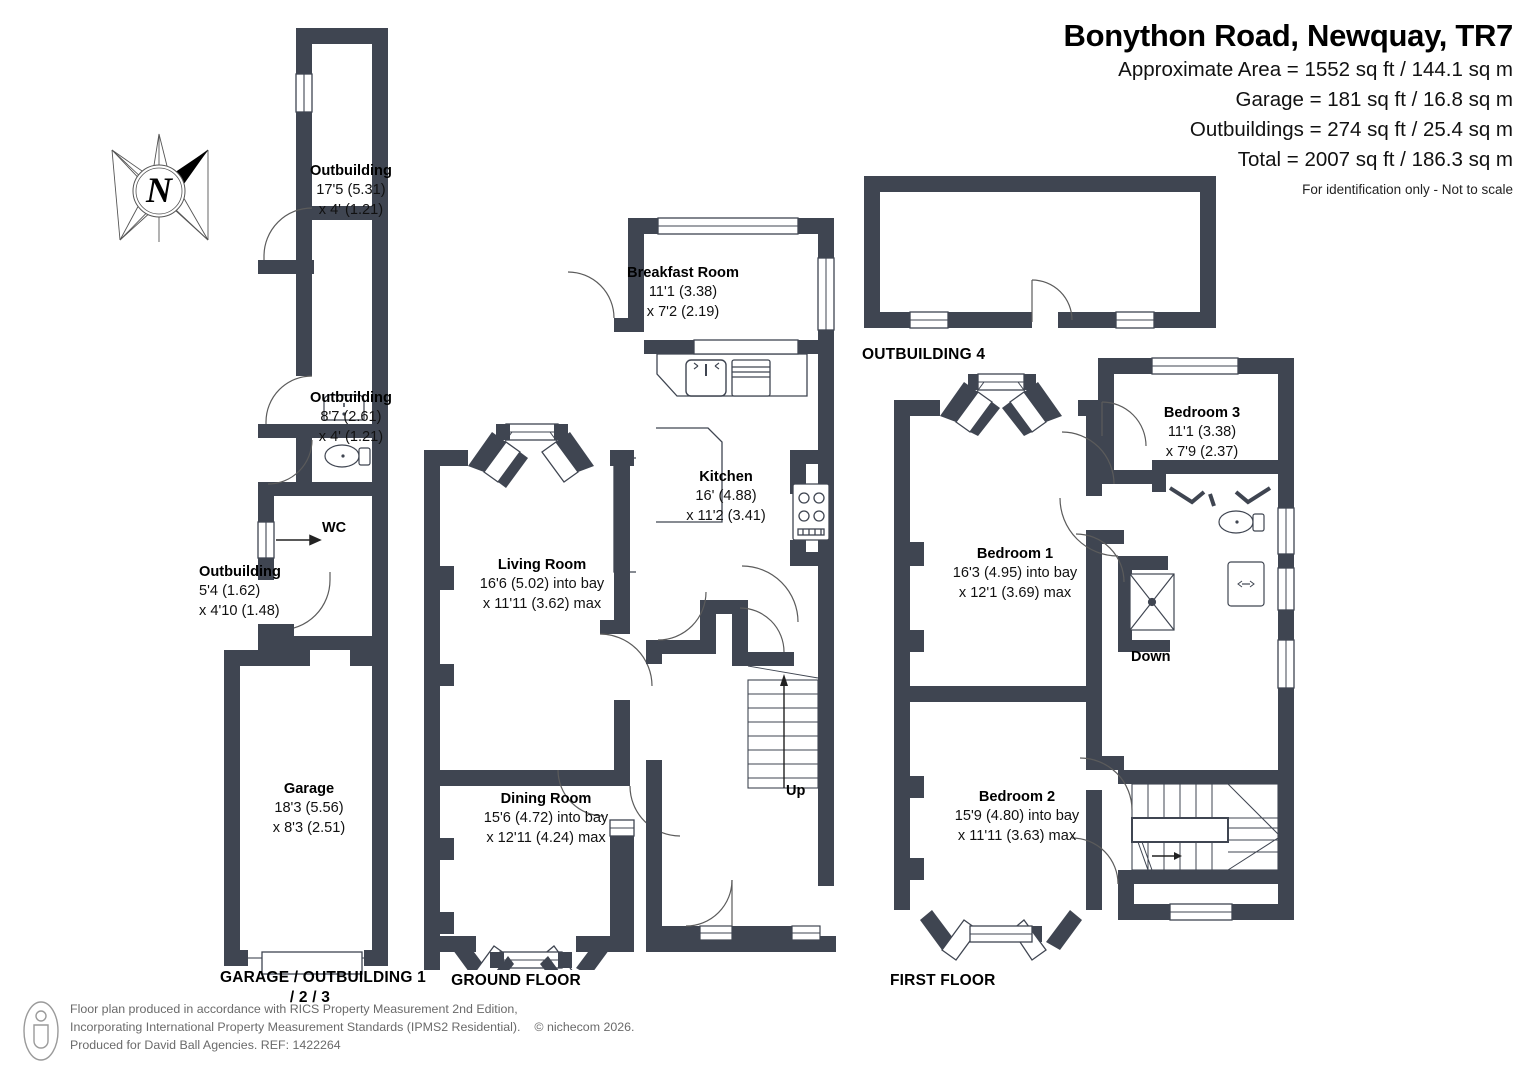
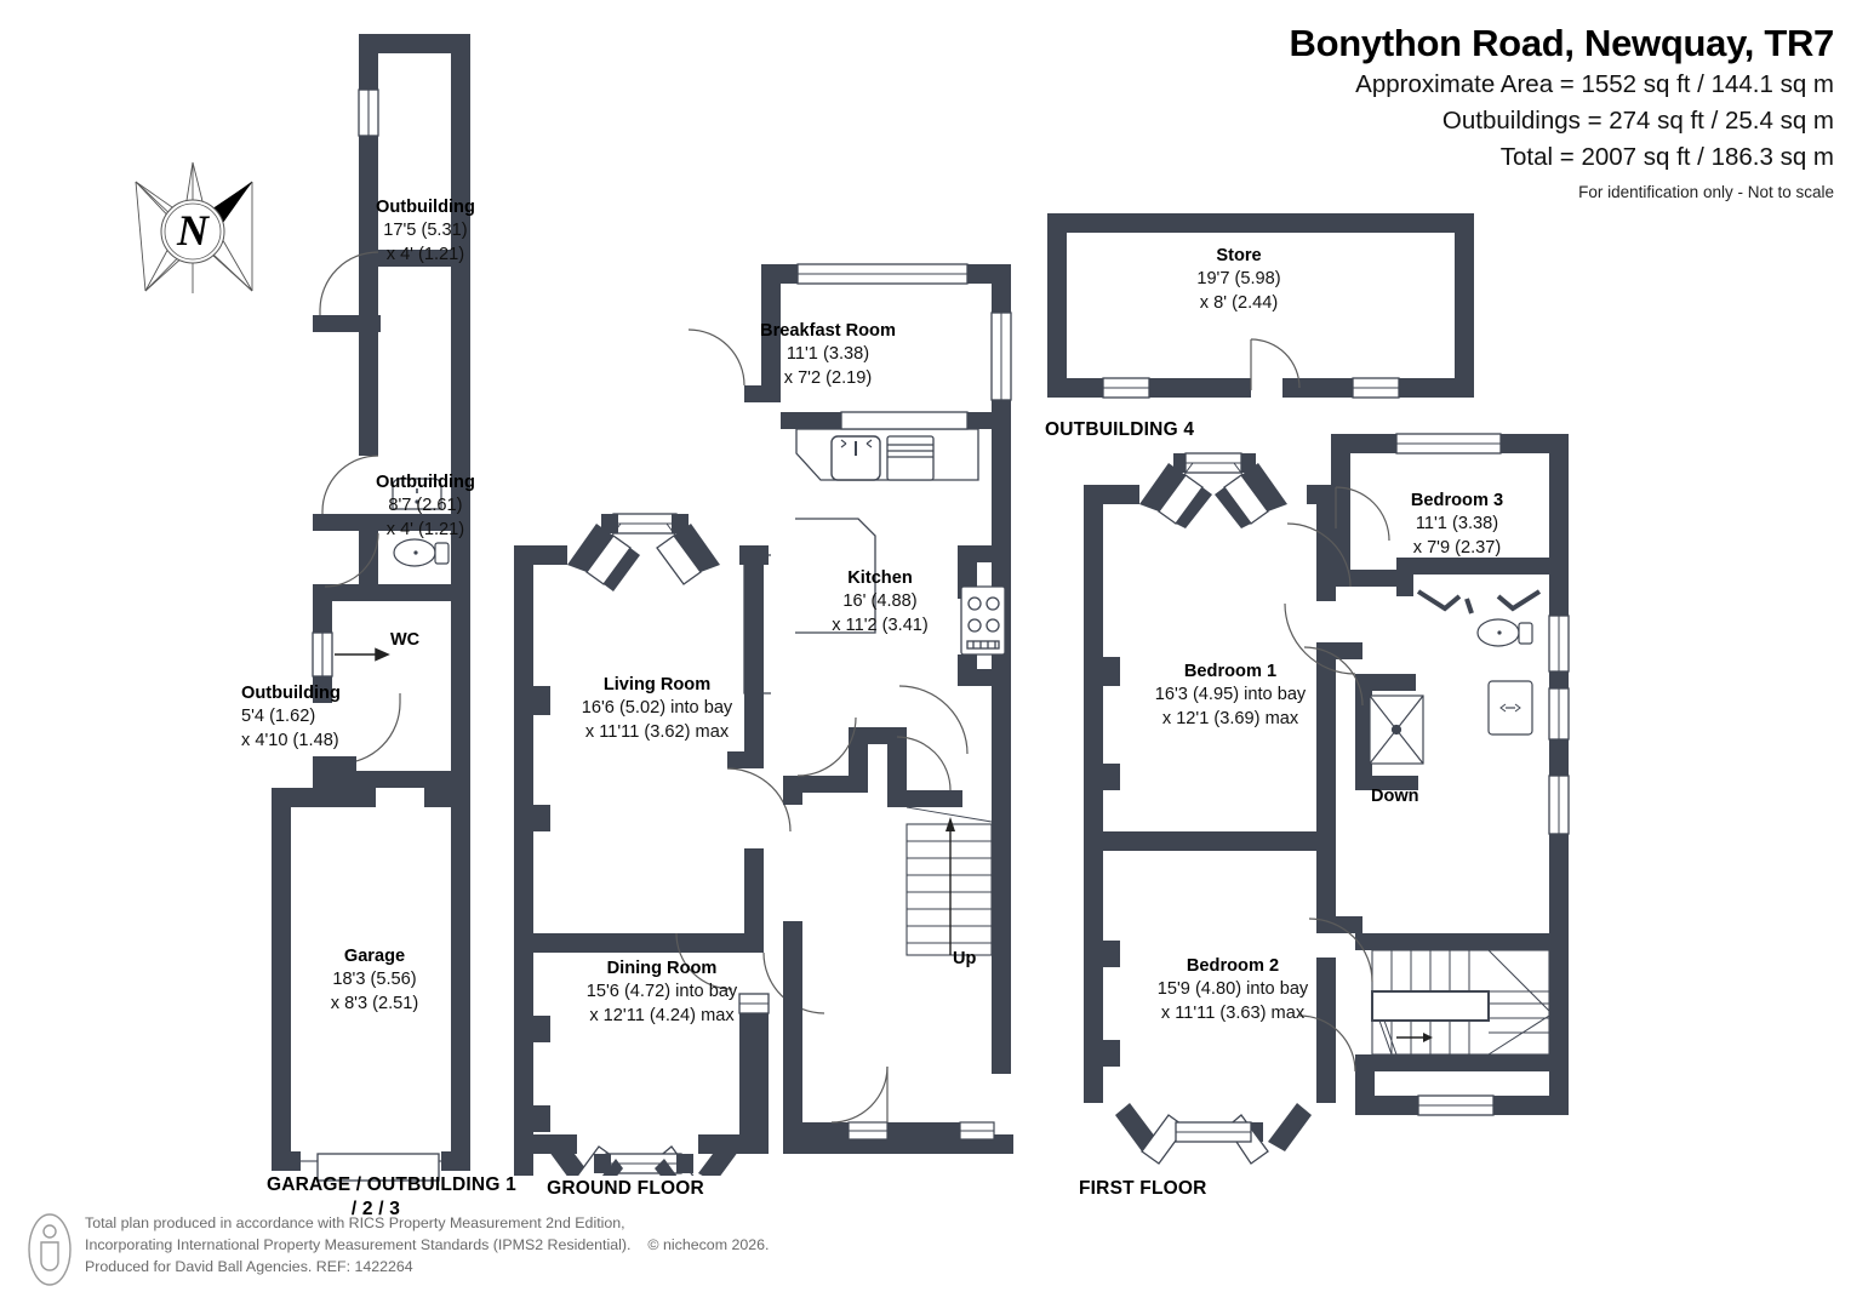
  Bonython Road, Newquay, TR7
  Approximate Area = 1552 sq ft / 144.1 sq m
- Garage = 181 sq ft / 16.8 sq m
  Outbuildings = 274 sq ft / 25.4 sq m
  Total = 2007 sq ft / 186.3 sq m
  For identification only - Not to scale
  N
  Outbuilding
  17'5 (5.31)
  x 4' (1.21)
  Outbuilding
  8'7 (2.61)
  x 4' (1.21)
  Outbuilding
  5'4 (1.62)
  x 4'10 (1.48)
  WC
  Garage
  18'3 (5.56)
  x 8'3 (2.51)
  GARAGE / OUTBUILDING
  / 2 / 3
  Breakfast Room
  11'1 (3.38)
  x 7'2 (2.19)
  Kitchen
  16' (4.88)
  x 11'2 (3.41)
  Living Room
  16'6 (5.02) into bay
  x 11'11 (3.62) max
  Dining Room
  15'6 (4.72) into bay
  x 12'11 (4.24) max
  Up
  GROUND FLOOR
+ Store
+ 19'7 (5.98)
+ x 8' (2.44)
  OUTBUILDING 4
  Bedroom 3
  11'1 (3.38)
  x 7'9 (2.37)
  Bedroom 1
  16'3 (4.95) into bay
  x 12'1 (3.69) max
  Bedroom 2
  15'9 (4.80) into bay
  x 11'11 (3.63) max
  Down
  FIRST FLOOR
- Floor plan produced in accordance with RICS Property Measurement 2nd Edition,
+ Total plan produced in accordance with RICS Property Measurement 2nd Edition,
  Incorporating International Property Measurement Standards (IPMS2 Residential). © nichecom 2026.
  Produced for David Ball Agencies. REF: 1422264
